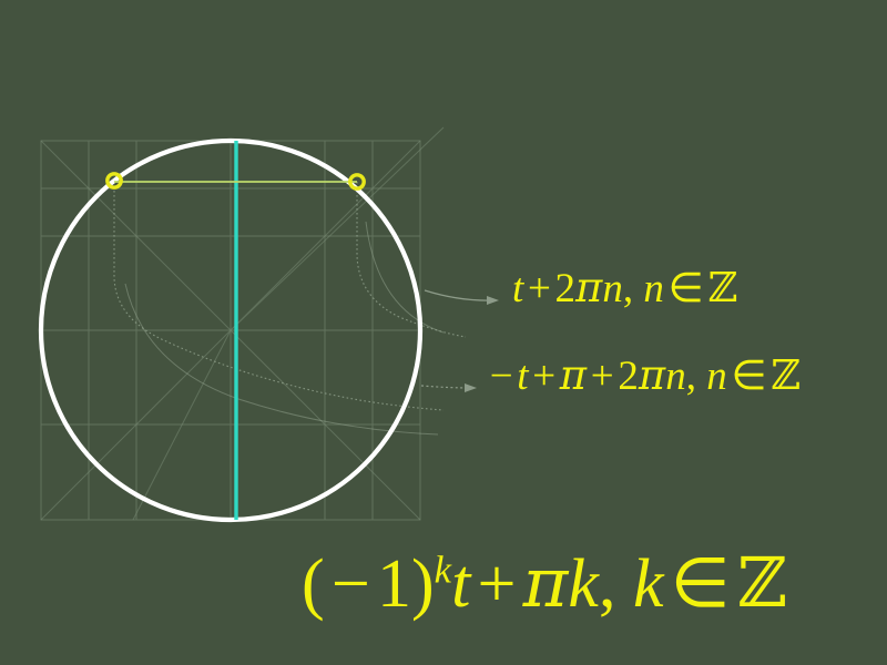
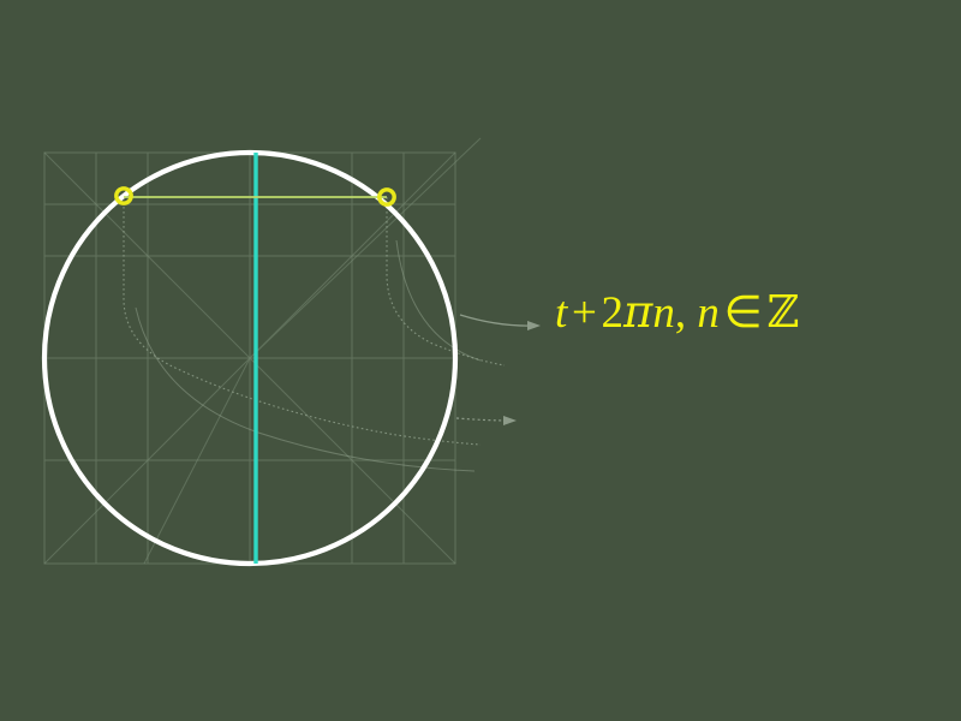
  t+2πn, n∈ℤ
- −t+π+2πn, n∈ℤ
- (−1)kt+πk, k∈ℤ
